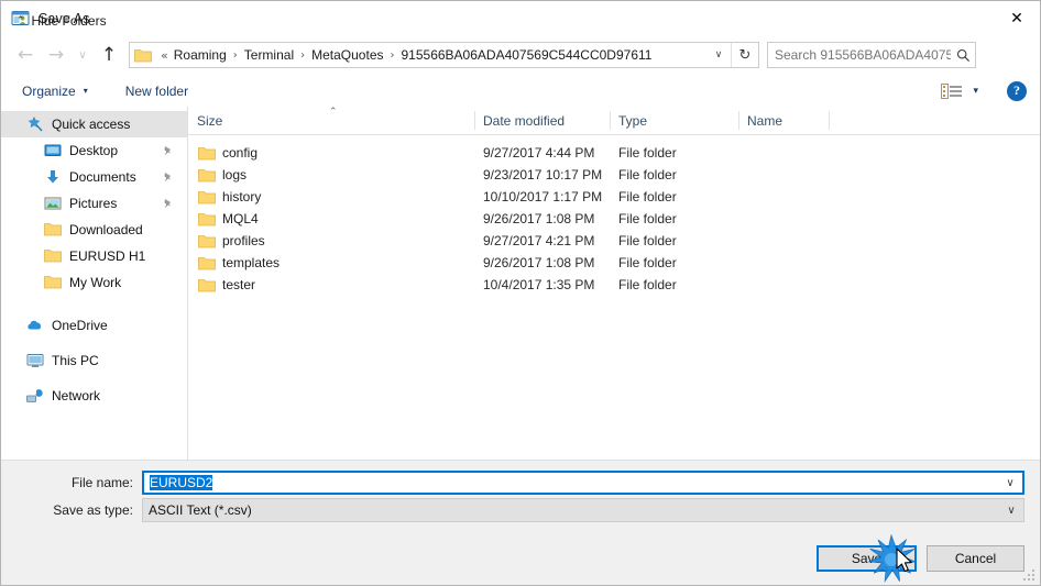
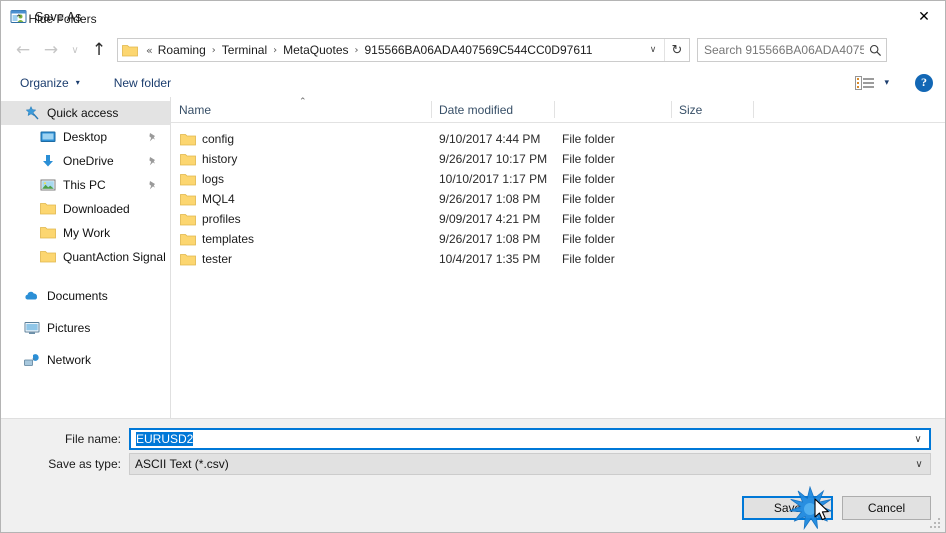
  Save As
  ✕
  ←
  →
  ∨
  ↑
  «
  Roaming
  ›
  Terminal
  ›
  MetaQuotes
  ›
  915566BA06ADA407569C544CC0D97611
  ∨
  ↻
  Search 915566BA06ADA4075
  Organize
  ▾
  New folder
  ▾
  ?
  Quick access
  Desktop
- Documents
+ OneDrive
- Pictures
+ This PC
  Downloaded
- EURUSD H1
  My Work
+ QuantAction Signal
- OneDrive
+ Documents
- This PC
+ Pictures
  Network
  ⌃
- Size
+ Name
  Date modified
- Type
- Name
+ Size
  config
- 9/27/2017 4:44 PM
+ 9/10/2017 4:44 PM
  File folder
- logs
+ history
- 9/23/2017 10:17 PM
+ 9/26/2017 10:17 PM
  File folder
- history
+ logs
  10/10/2017 1:17 PM
  File folder
  MQL4
  9/26/2017 1:08 PM
  File folder
  profiles
- 9/27/2017 4:21 PM
+ 9/09/2017 4:21 PM
  File folder
  templates
  9/26/2017 1:08 PM
  File folder
  tester
  10/4/2017 1:35 PM
  File folder
  File name:
  EURUSD2
  ∨
  Save as type:
  ASCII Text (*.csv)
  ∨
  ⌃
  Hide Folders
  Sav
  Cancel
